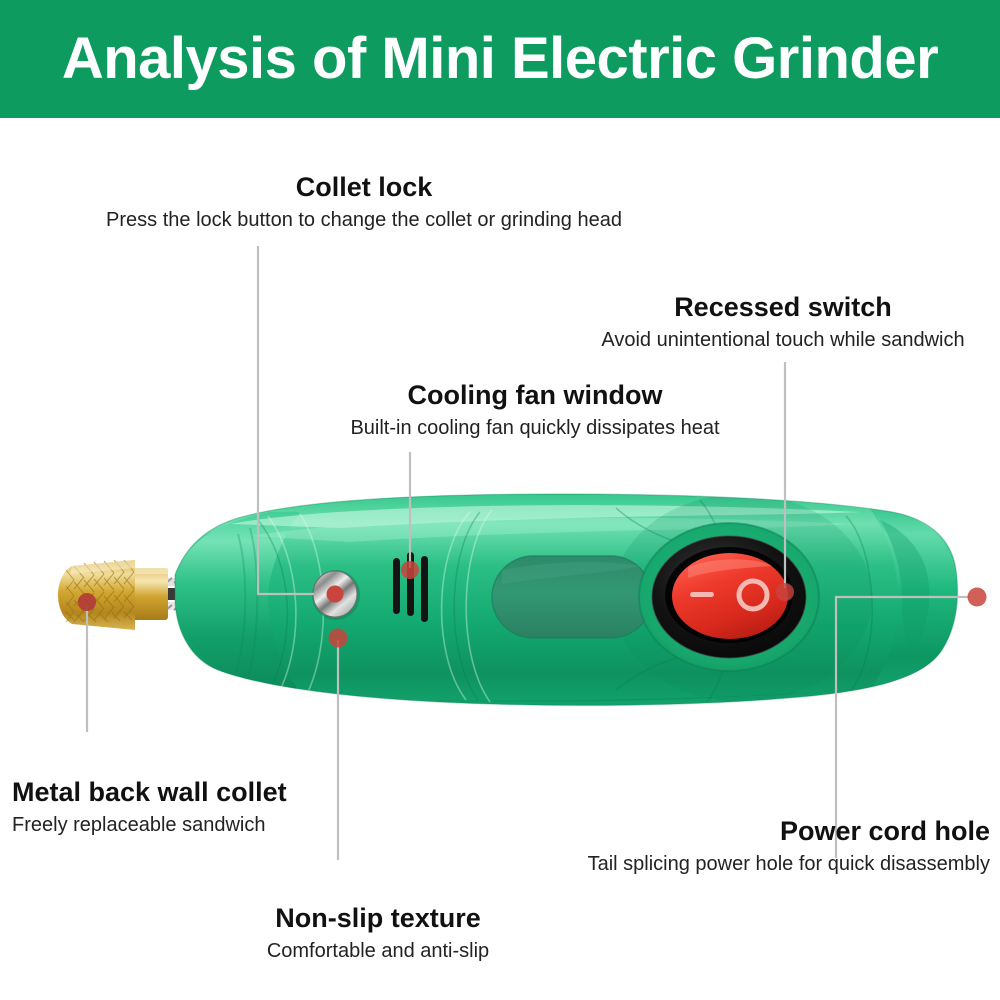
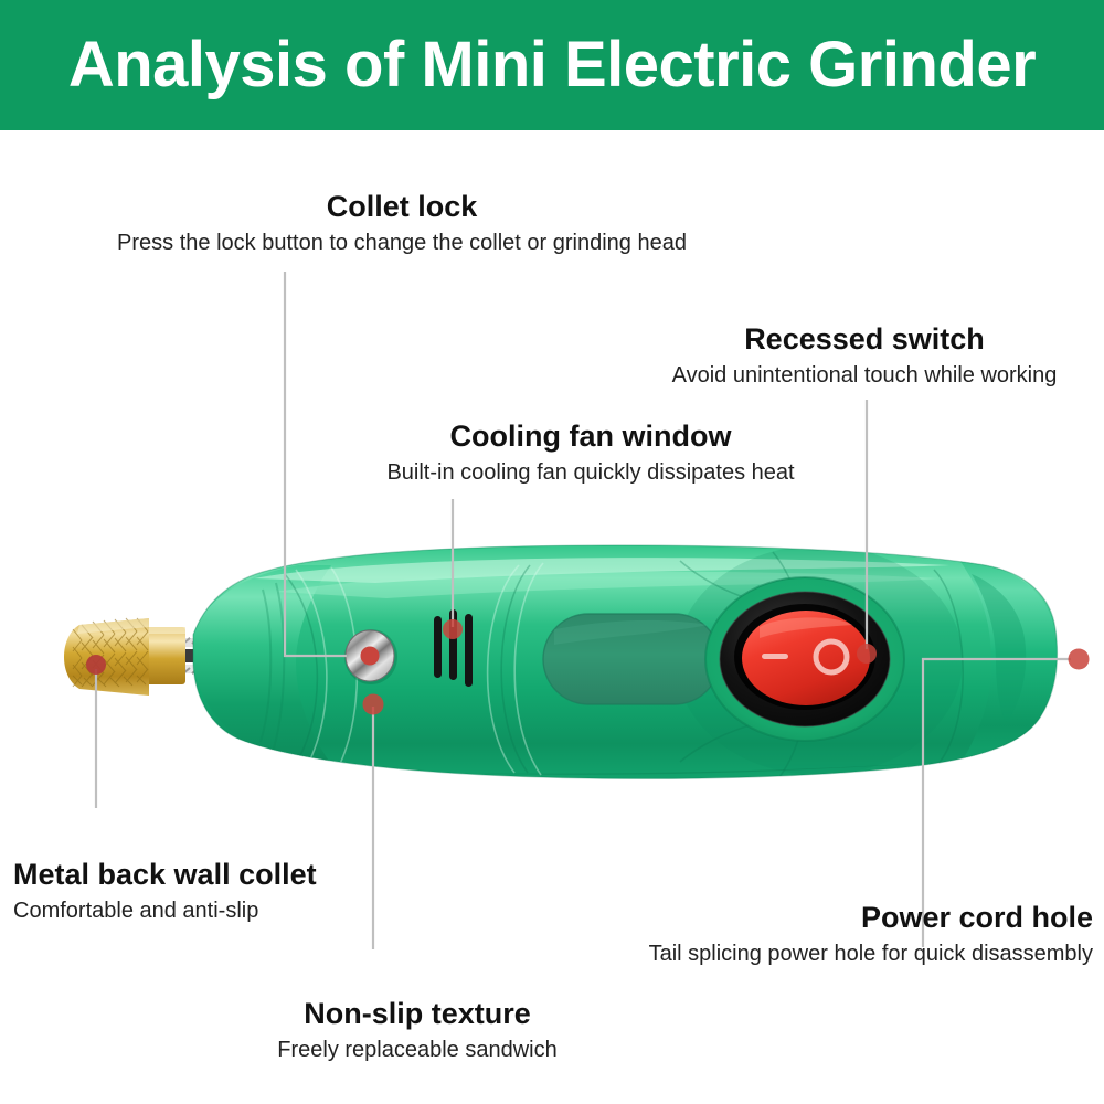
  Analysis of Mini Electric Grinder
  Collet lock
  Press the lock button to change the collet or grinding head
  Recessed switch
- Avoid unintentional touch while sandwich
+ Avoid unintentional touch while working
  Cooling fan window
  Built-in cooling fan quickly dissipates heat
  Metal back wall collet
- Freely replaceable sandwich
+ Comfortable and anti-slip
  Non-slip texture
- Comfortable and anti-slip
+ Freely replaceable sandwich
  Power cord hole
  Tail splicing power hole for quick disassembly
